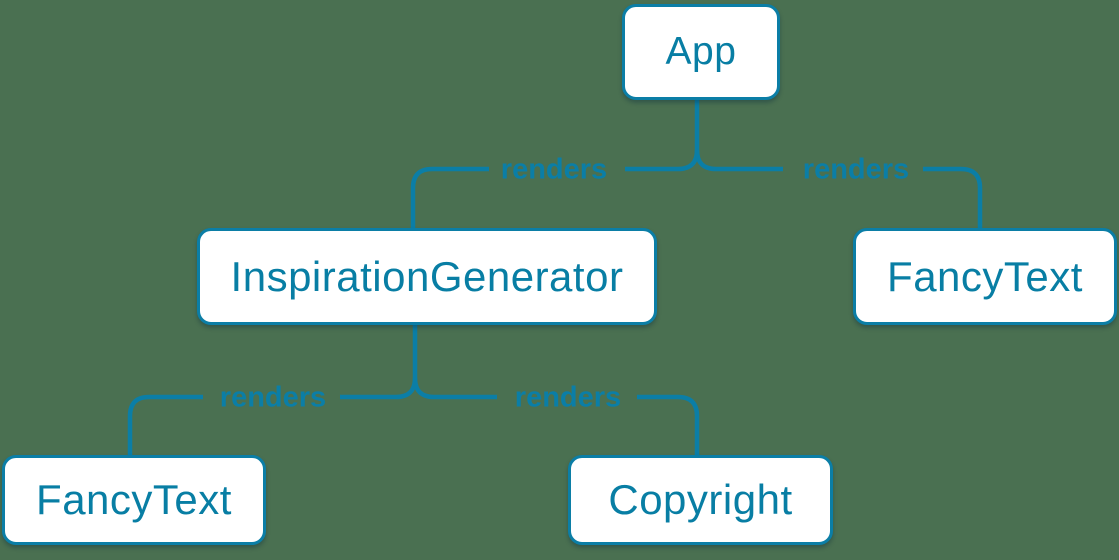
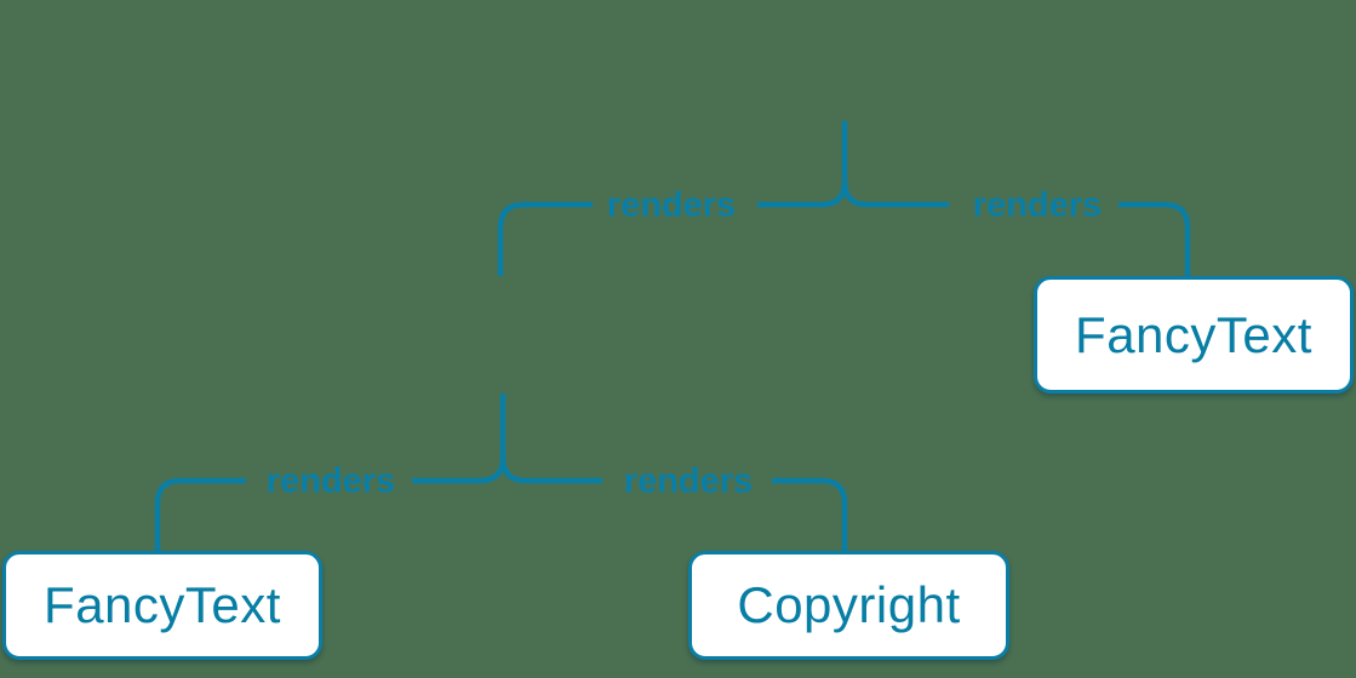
- App
- InspirationGenerator
  FancyText
  FancyText
  Copyright
  renders
  renders
  renders
  renders
